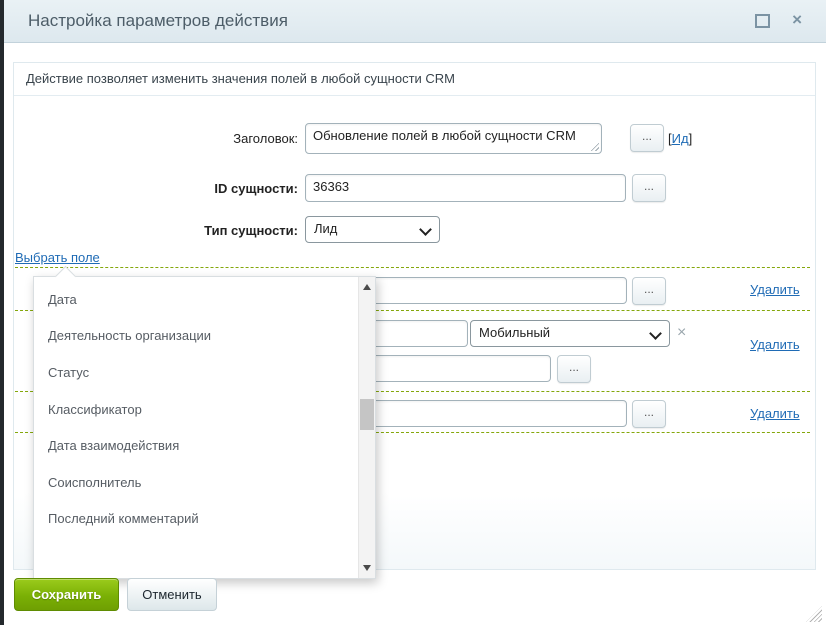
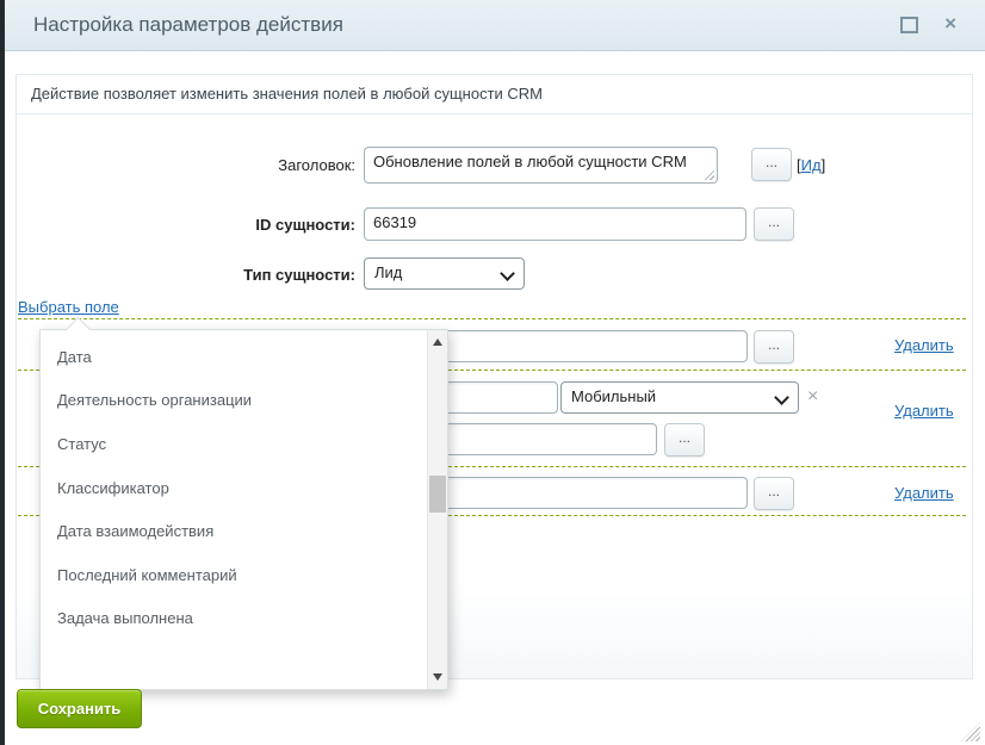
  Настройка параметров действия
  ×
  Действие позволяет изменить значения полей в любой сущности CRM
  Заголовок:
  Обновление полей в любой сущности CRM
  ...
  [Ид]
  ID сущности:
- 36363
+ 66319
  ...
  Тип сущности:
  Лид
  Выбрать поле
  ...
  Удалить
  Мобильный
  ×
  Удалить
  ...
  ...
  Удалить
  Дата
  Деятельность организации
  Статус
  Классификатор
  Дата взаимодействия
- Соисполнитель
  Последний комментарий
+ Задача выполнена
  Сохранить
- Отменить
